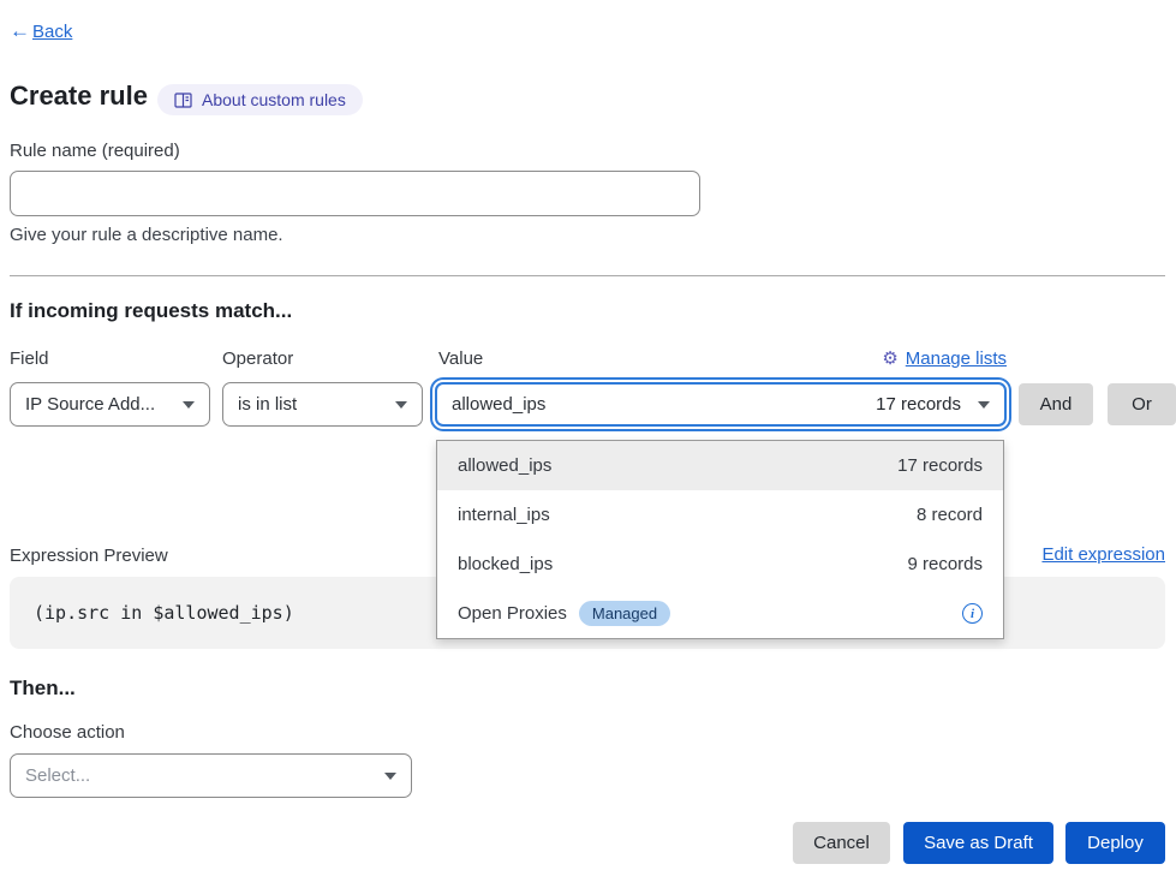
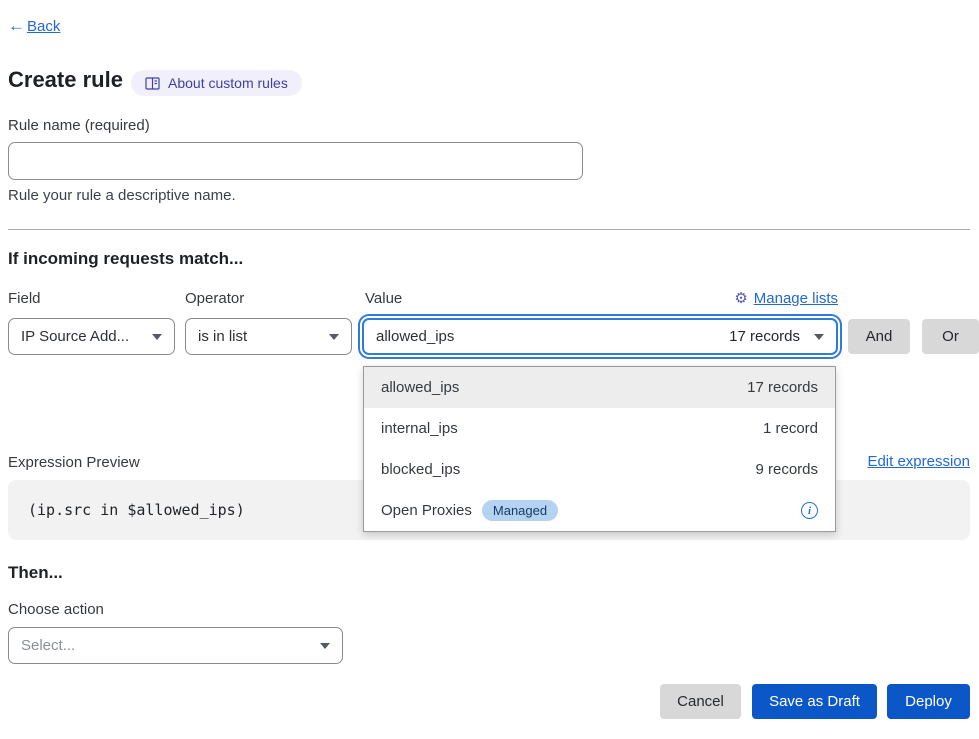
  ←
  Back
  Create rule
  About custom rules
  Rule name (required)
- Give your rule a descriptive name.
+ Rule your rule a descriptive name.
  If incoming requests match...
  Field
  Operator
  Value
  ⚙
  Manage lists
  IP Source Add...
  is in list
  allowed_ips
  17 records
  And
  Or
  allowed_ips
  17 records
  internal_ips
- 8 record
+ 1 record
  blocked_ips
  9 records
  Open Proxies
  Managed
  i
  Expression Preview
  Edit expression
  (ip.src in $allowed_ips)
  Then...
  Choose action
  Select...
  Cancel
  Save as Draft
  Deploy
